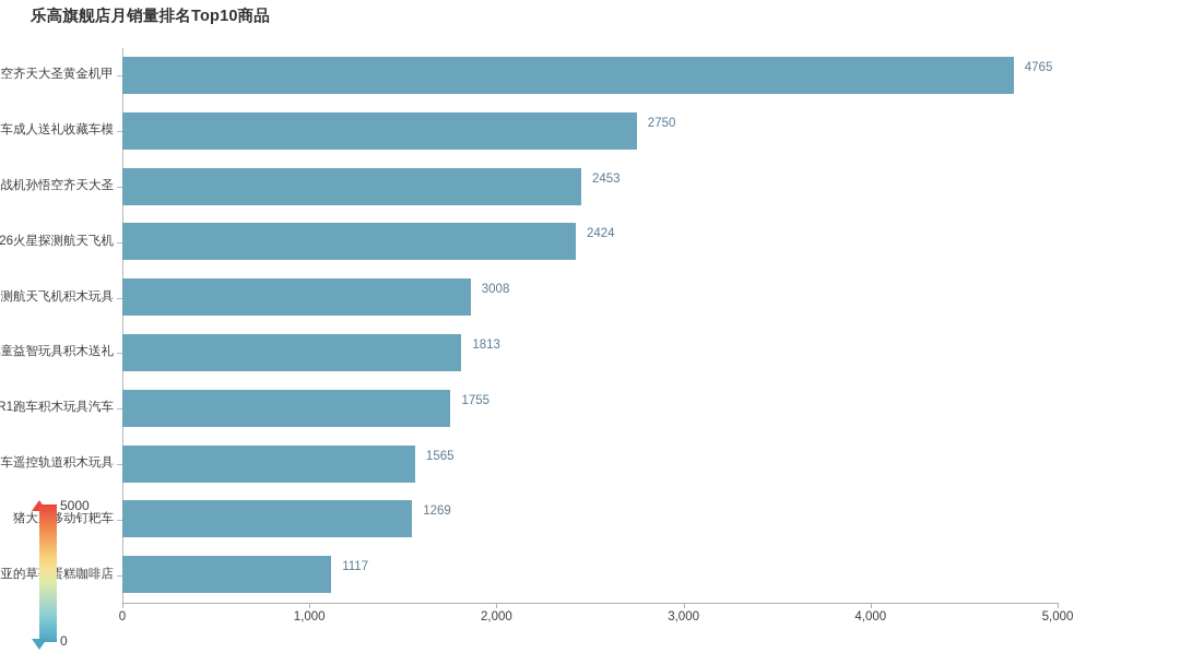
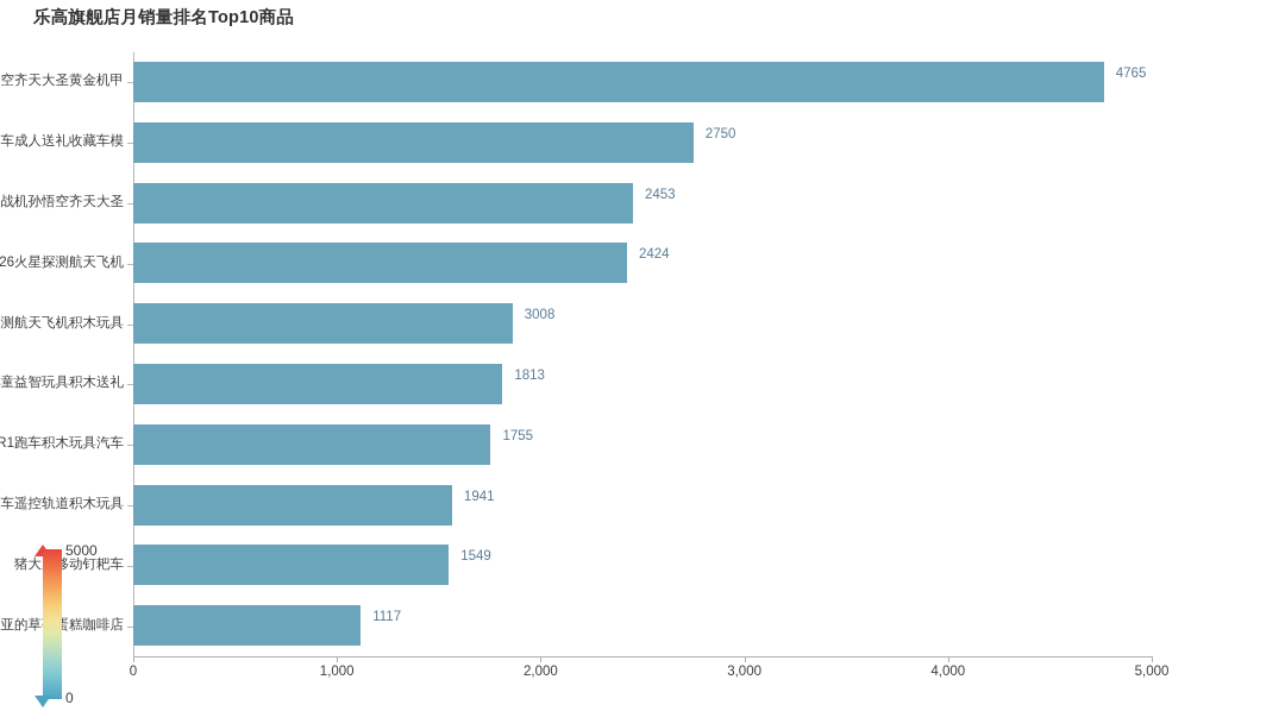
  乐高旗舰店月销量排名Top10商品
  空齐天大圣黄金机甲
  4765
  车成人送礼收藏车模
  2750
  战机孙悟空齐天大圣
  2453
  26火星探测航天飞机
  2424
  测航天飞机积木玩具
  3008
  童益智玩具积木送礼
  1813
  R1跑车积木玩具汽车
  1755
  车遥控轨道积木玩具
- 1565
+ 1941
  猪大移动钉耙车
- 1269
+ 1549
  亚的草蛋糕咖啡店
  1117
  0
  1,000
  2,000
  3,000
  4,000
  5,000
  5000
  0
